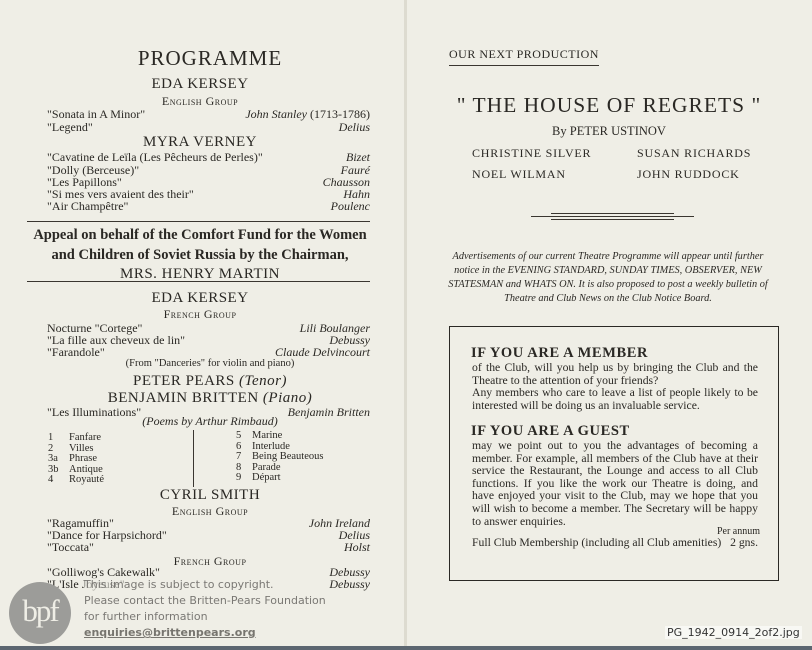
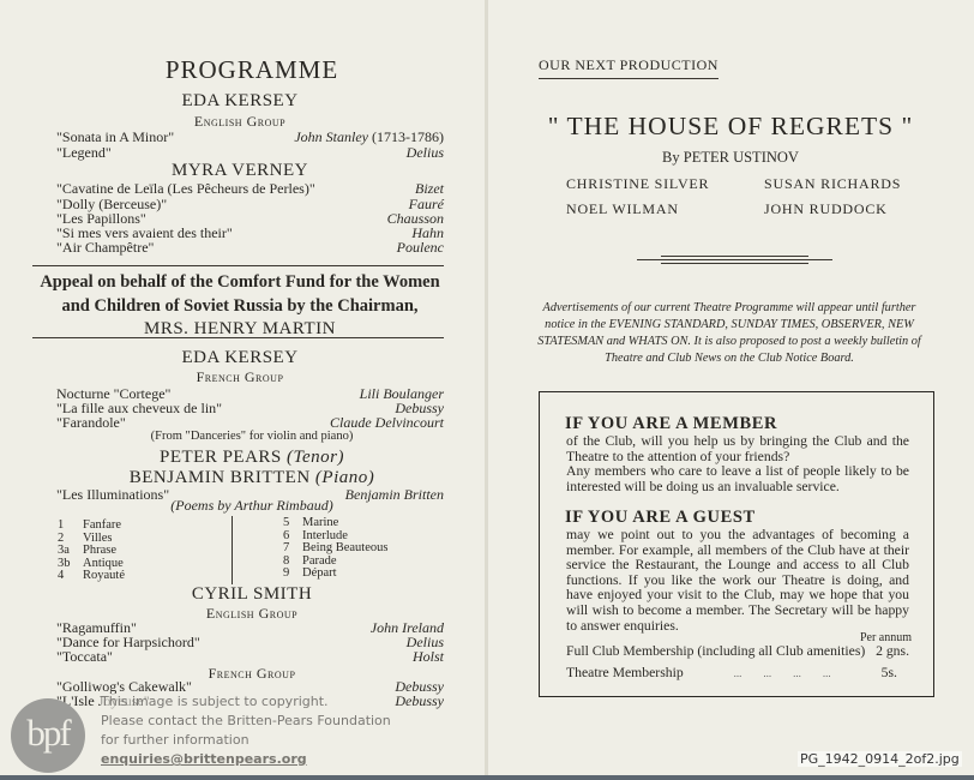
  PROGRAMME
  EDA KERSEY
  English Group
  "Sonata in A Minor"
  John Stanley (1713-1786)
  "Legend"
  Delius
  MYRA VERNEY
  "Cavatine de Leïla (Les Pêcheurs de Perles)"
  Bizet
  "Dolly (Berceuse)"
  Fauré
  "Les Papillons"
  Chausson
  "Si mes vers avaient des their"
  Hahn
  "Air Champêtre"
  Poulenc
  Appeal on behalf of the Comfort Fund for the Women
  and Children of Soviet Russia by the Chairman,
  MRS. HENRY MARTIN
  EDA KERSEY
  French Group
  Nocturne "Cortege"
  Lili Boulanger
  "La fille aux cheveux de lin"
  Debussy
  "Farandole"
  Claude Delvincourt
  (From "Danceries" for violin and piano)
  PETER PEARS (Tenor)
  BENJAMIN BRITTEN (Piano)
  "Les Illuminations"
  Benjamin Britten
  (Poems by Arthur Rimbaud)
  1
  Fanfare
  2
  Villes
  3a
  Phrase
  3b
  Antique
  4
  Royauté
  5
  Marine
  6
  Interlude
  7
  Being Beauteous
  8
  Parade
  9
  Départ
  CYRIL SMITH
  English Group
  "Ragamuffin"
  John Ireland
  "Dance for Harpsichord"
  Delius
  "Toccata"
  Holst
  French Group
  "Golliwog's Cakewalk"
  Debussy
  L'Isle Joyeuse"
  Debussy
  bpf
  This image is subject to copyright.
  Please contact the Britten-Pears Foundation
  for further information
  enquiries@brittenpears.org
  OUR NEXT PRODUCTION
  " THE HOUSE OF REGRETS "
  By PETER USTINOV
  CHRISTINE SILVER
  SUSAN RICHARDS
  NOEL WILMAN
  JOHN RUDDOCK
  Advertisements of our current Theatre Programme will appear until further notice in the EVENING STANDARD, SUNDAY TIMES, OBSERVER, NEW STATESMAN and WHATS ON. It is also proposed to post a weekly bulletin of Theatre and Club News on the Club Notice Board.
  IF YOU ARE A MEMBER
  of the Club, will you help us by bringing the Club and the Theatre to the attention of your friends?
  Any members who care to leave a list of people likely to be interested will be doing us an invaluable service.
  IF YOU ARE A GUEST
  may we point out to you the advantages of becoming a member. For example, all members of the Club have at their service the Restaurant, the Lounge and access to all Club functions. If you like the work our Theatre is doing, and have enjoyed your visit to the Club, may we hope that you will wish to become a member. The Secretary will be happy to answer enquiries.
  Per annum
  Full Club Membership (including all Club amenities)
  2 gns.
+ Theatre Membership
+ ... ... ... ...
+ 5s.
  PG_1942_0914_2of2.jpg
